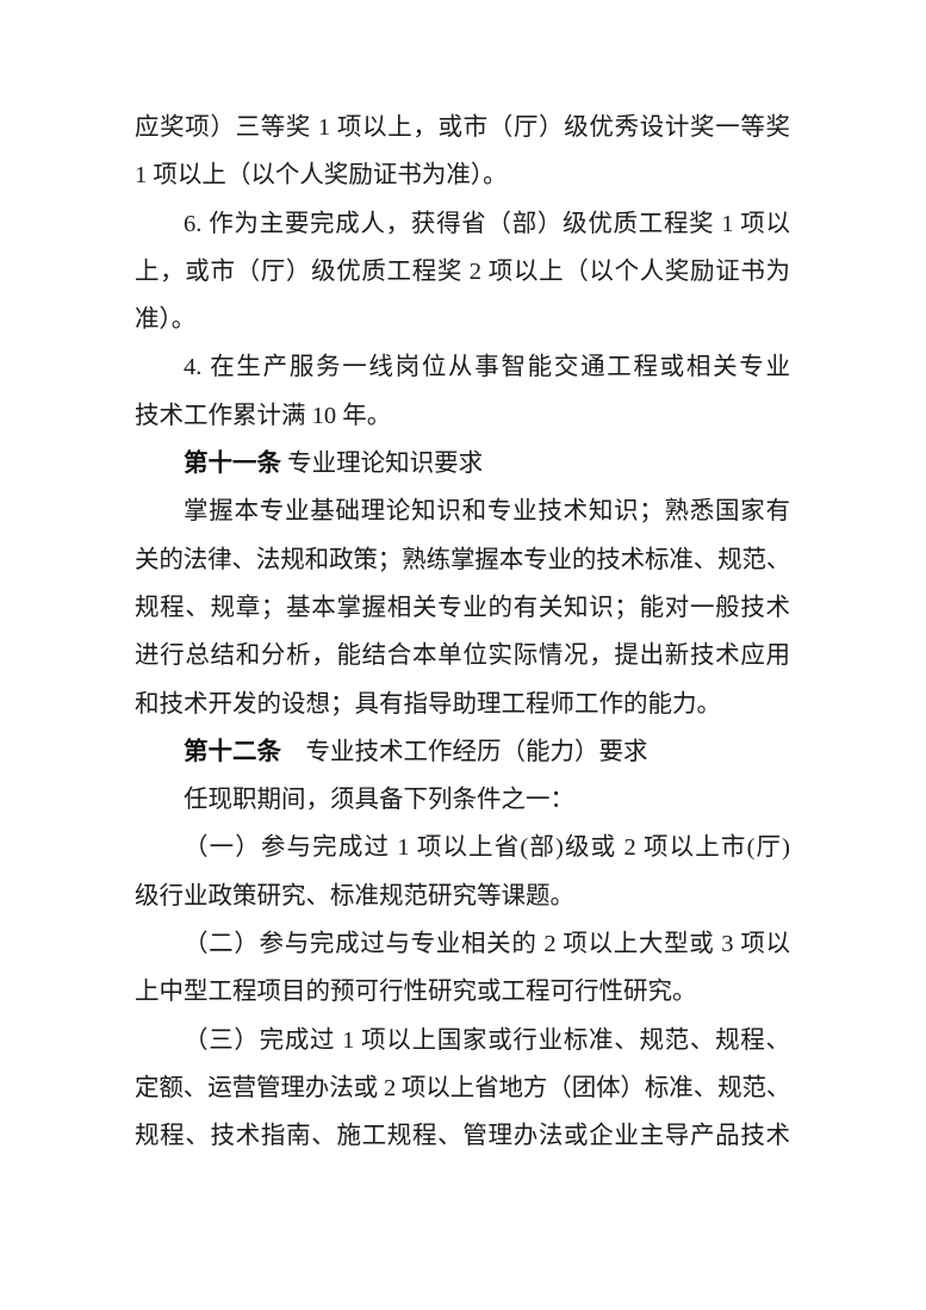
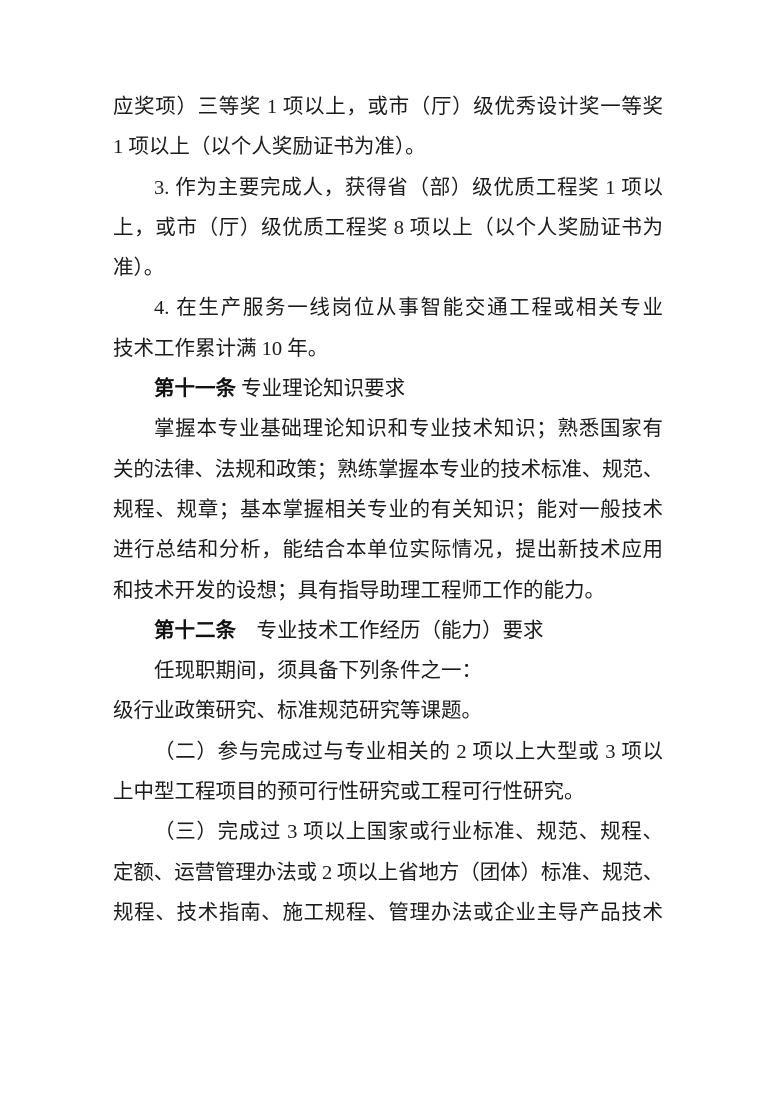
  应奖项）三等奖 1 项以上，或市（厅）级优秀设计奖一等奖
  1 项以上（以个人奖励证书为准）。
- 6. 作为主要完成人，获得省（部）级优质工程奖 1 项以
+ 3. 作为主要完成人，获得省（部）级优质工程奖 1 项以
- 上，或市（厅）级优质工程奖 2 项以上（以个人奖励证书为
+ 上，或市（厅）级优质工程奖 8 项以上（以个人奖励证书为
  准）。
  4. 在生产服务一线岗位从事智能交通工程或相关专业
  技术工作累计满 10 年。
  第十一条 专业理论知识要求
  掌握本专业基础理论知识和专业技术知识；熟悉国家有
  关的法律、法规和政策；熟练掌握本专业的技术标准、规范、
  规程、规章；基本掌握相关专业的有关知识；能对一般技术
  进行总结和分析，能结合本单位实际情况，提出新技术应用
  和技术开发的设想；具有指导助理工程师工作的能力。
  第十二条 专业技术工作经历（能力）要求
  任现职期间，须具备下列条件之一：
- （一）参与完成过 1 项以上省(部)级或 2 项以上市(厅)
  级行业政策研究、标准规范研究等课题。
  （二）参与完成过与专业相关的 2 项以上大型或 3 项以
  上中型工程项目的预可行性研究或工程可行性研究。
- （三）完成过 1 项以上国家或行业标准、规范、规程、
+ （三）完成过 3 项以上国家或行业标准、规范、规程、
  定额、运营管理办法或 2 项以上省地方（团体）标准、规范、
  规程、技术指南、施工规程、管理办法或企业主导产品技术
